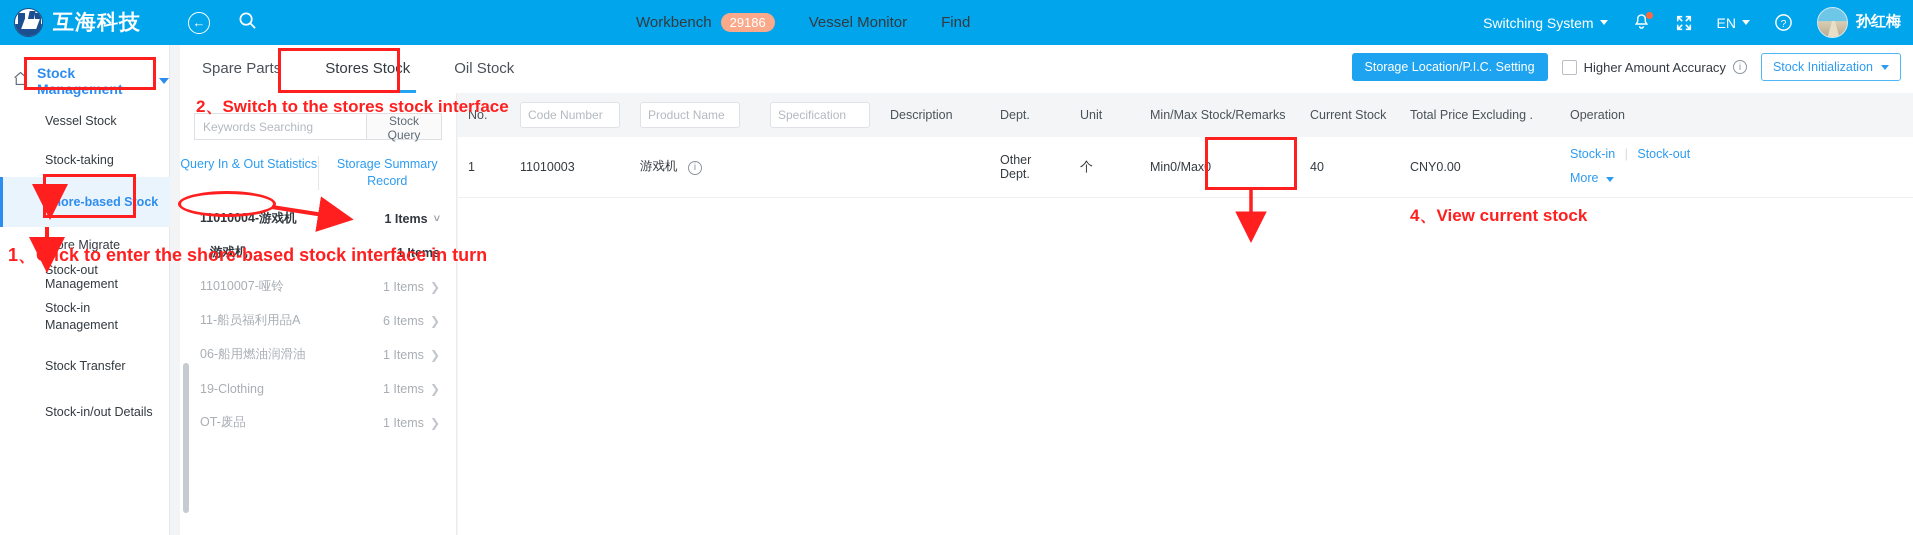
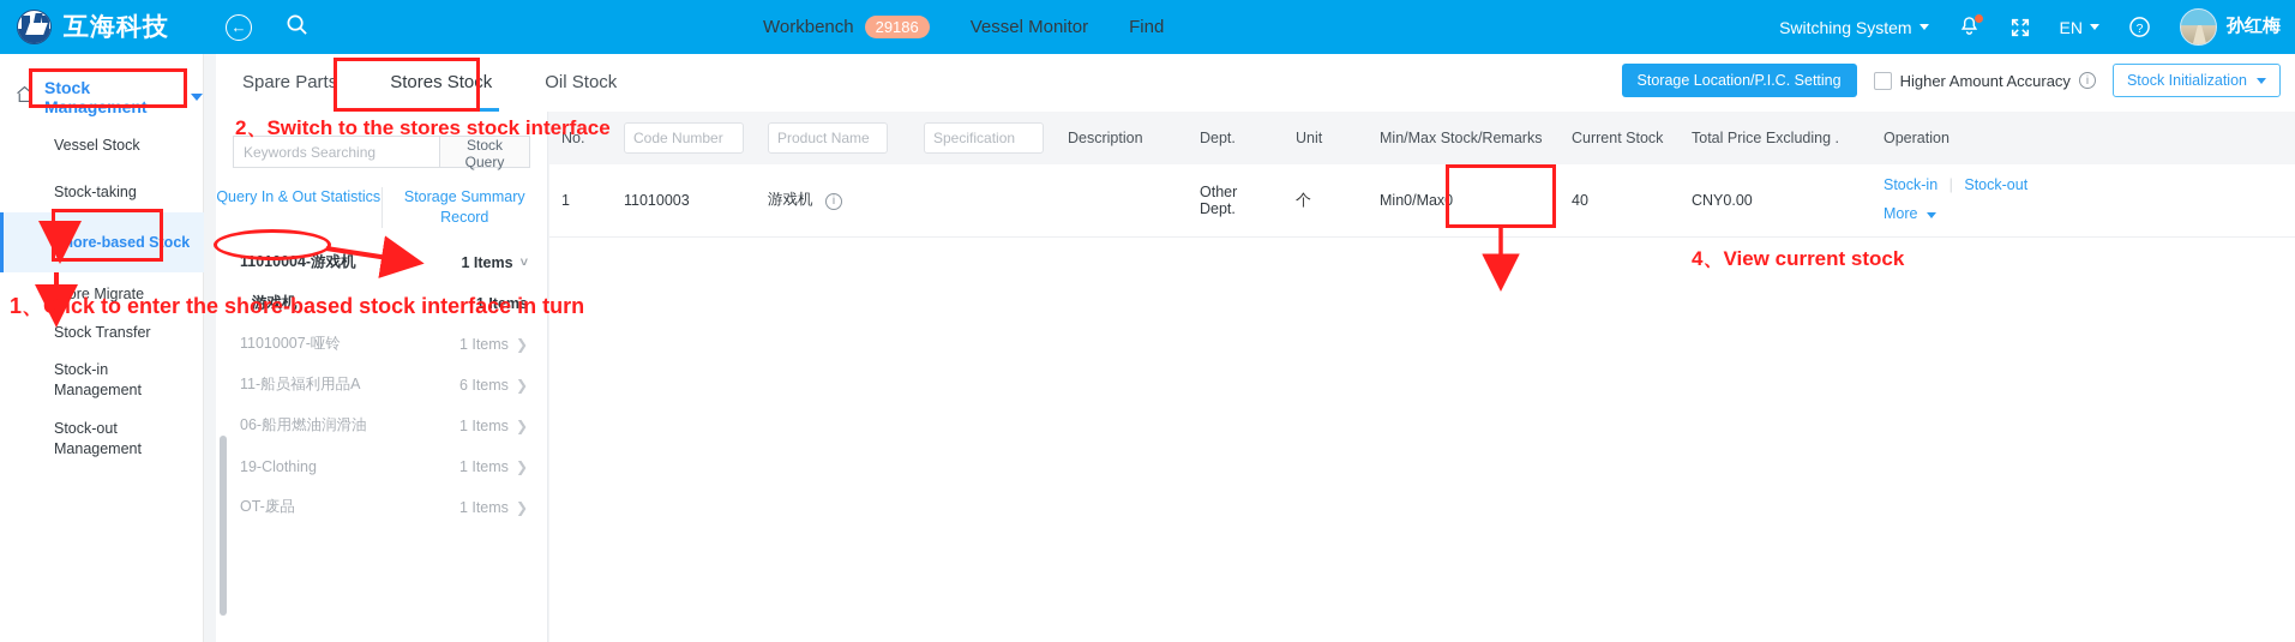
  互海科技
  ←
  Workbench
  29186
  Vessel Monitor
  Find
  Switching System
  EN
  ?
  孙红梅
  Stock Management
  essel Stock
  tock-taking
  Shore-based Stock
  Store Migrate
- Stock-out Management
+ Stock Transfer
  Stock-in Management
- Stock Transfer
+ Stock-out Management
- Stock-in/out Details
  Spare Parts
  Stores Stock
  Oil Stock
  Storage Location/P.I.C. Setting
  Higher Amount Accuracy
  i
  Stock Initialization
  Keywords Searching
  Stock Query
  Query In & Out Statistics
  Storage Summary Record
  11010004-游戏机
  1 Items
  ˅
  游戏机
  1 Items
  11010007-哑铃
  1 Items
  ❯
  11-船员福利用品A
  6 Items
  ❯
  06-船用燃油润滑油
  1 Items
  ❯
  19-Clothing
  1 Items
  ❯
  OT-废品
  1 Items
  ❯
  No.	Code Number	Product Name	Specification	Description	Dept.	Unit	Min/Max Stock/Remarks	Current Stock	Total Price Excluding .	Operation
  1	11010003	游戏机 i			Other Dept.	个	Min0/Max0	40	CNY0.00	Stock-in | Stock-out More
  1、Click to enter the shore-based stock interface in turn
  2、Switch to the stores stock interface
  4、View current stock
